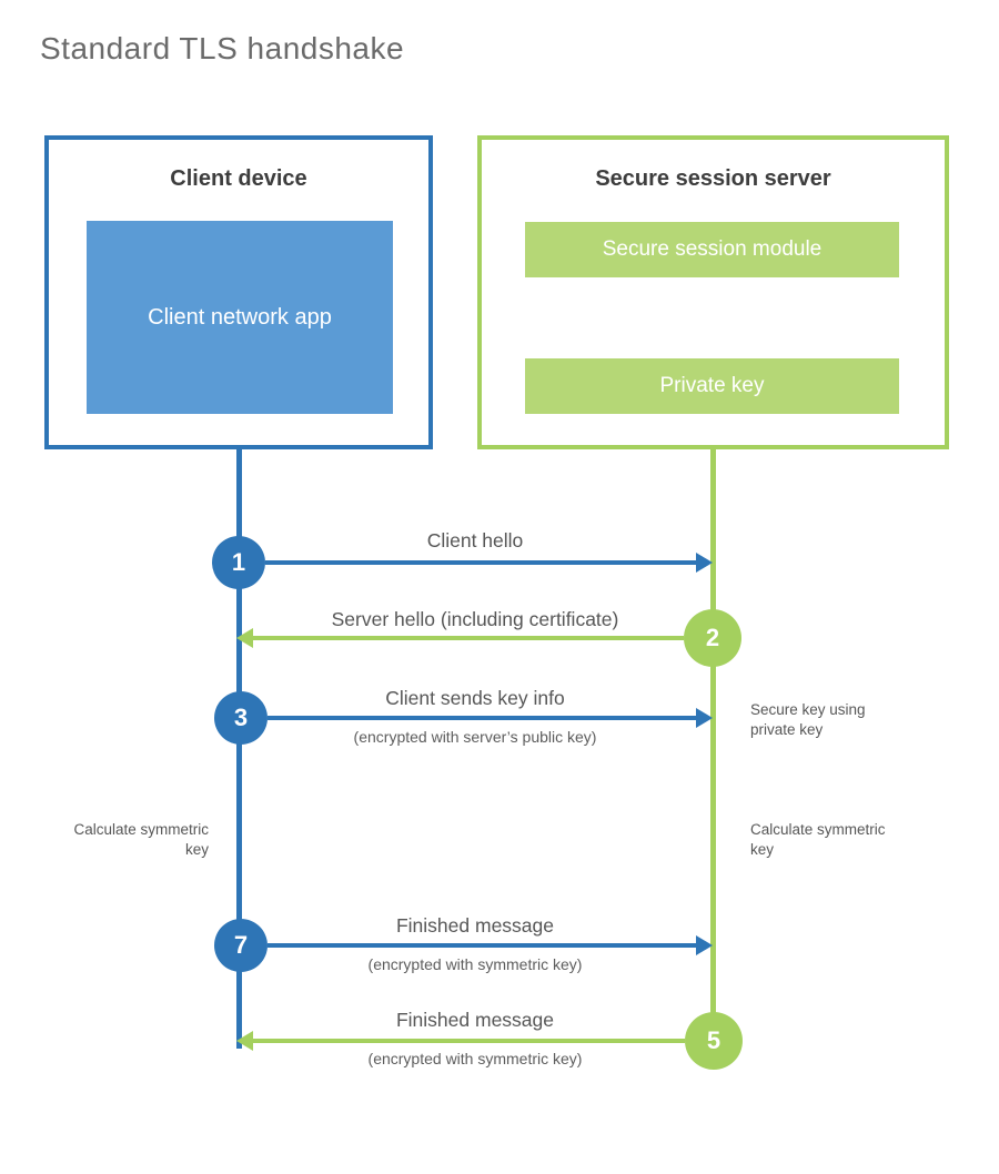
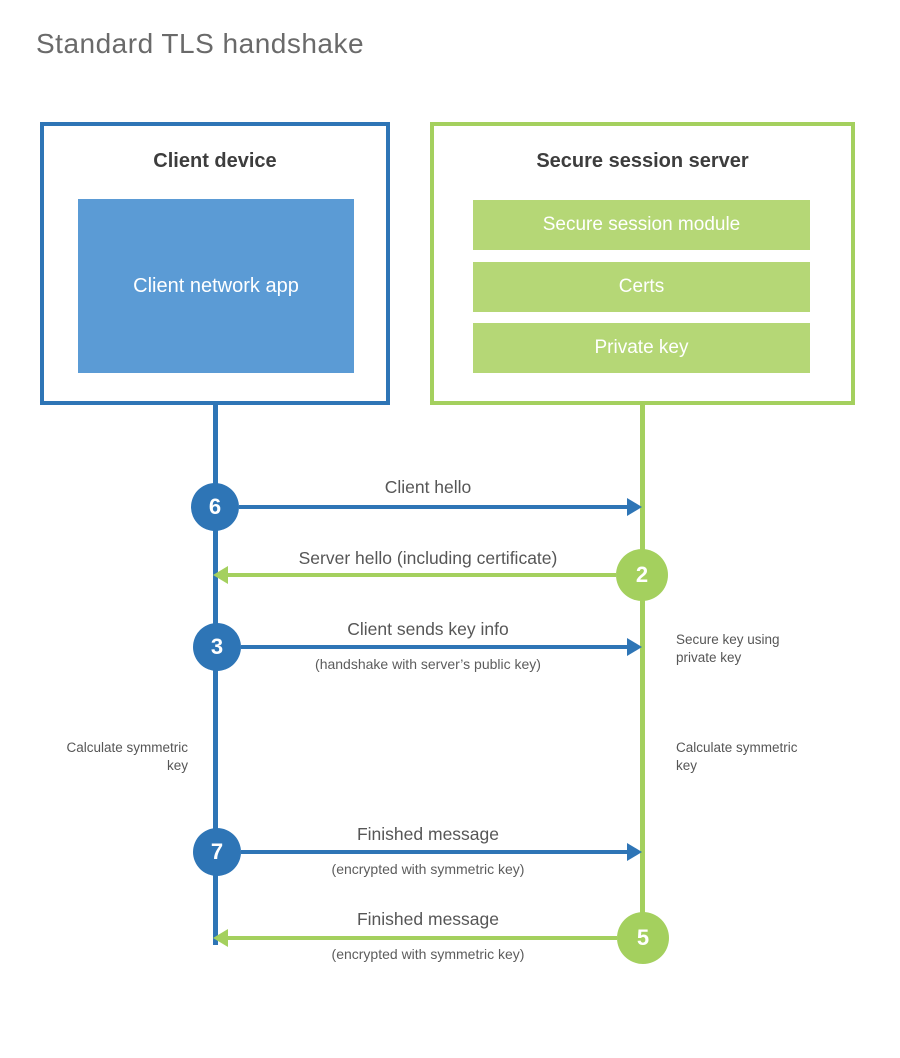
  Standard TLS handshake
  Client device
  Client network app
  Secure session server
  Secure session module
+ Certs
  Private key
  Client hello
- 1
+ 6
  Server hello (including certificate)
  2
  Client sends key info
- (encrypted with server’s public key)
+ (handshake with server’s public key)
  3
  Secure key using private key
  Calculate symmetric key
  Calculate symmetric key
  Finished message
  (encrypted with symmetric key)
  7
  Finished message
  (encrypted with symmetric key)
  5
